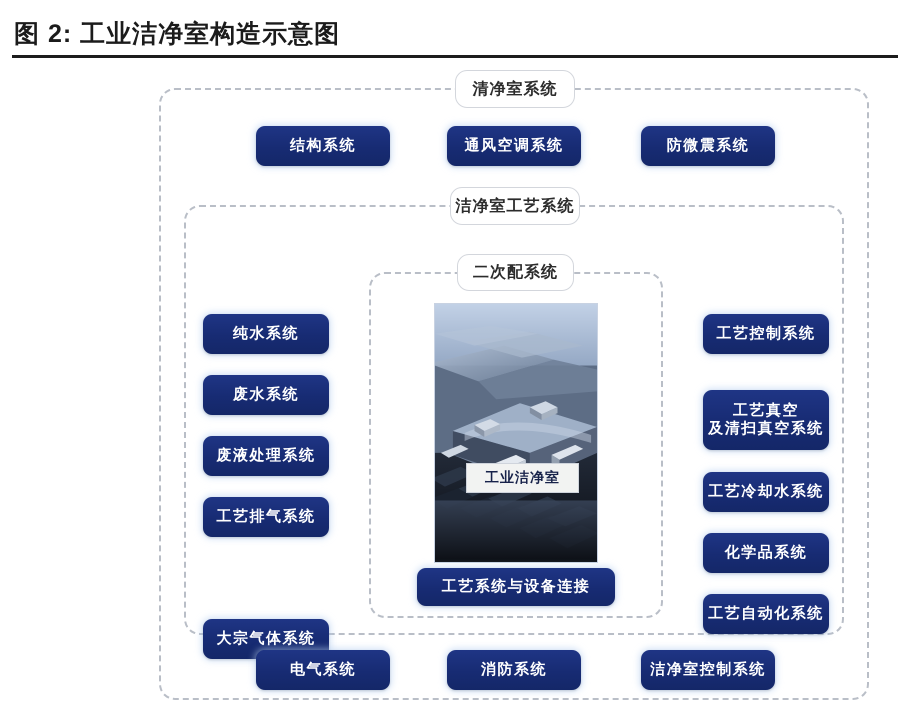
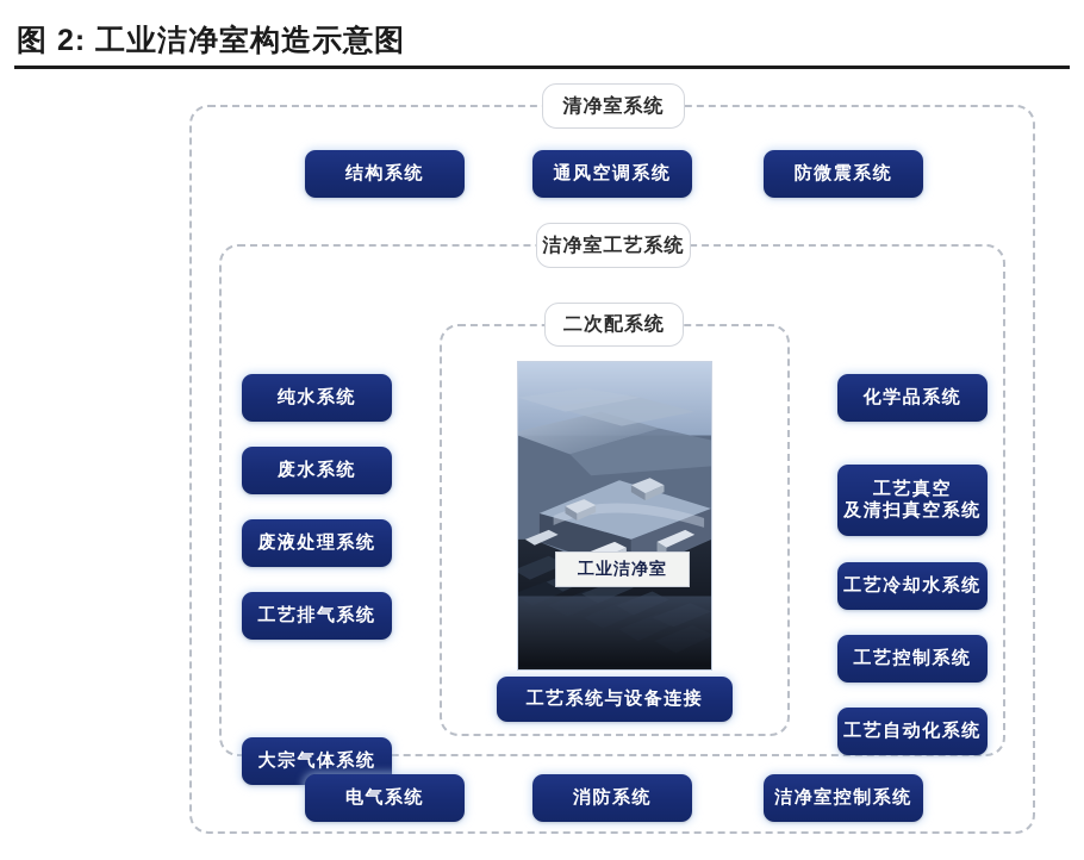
  图 2: 工业洁净室构造示意图
  清净室系统
  洁净室工艺系统
  二次配系统
  结构系统
  通风空调系统
  防微震系统
  纯水系统
  废水系统
  废液处理系统
  工艺排气系统
  大宗气体系统
- 工艺控制系统
+ 化学品系统
  工艺真空
  及清扫真空系统
  工艺冷却水系统
- 化学品系统
+ 工艺控制系统
  工艺自动化系统
  工业洁净室
  工艺系统与设备连接
  电气系统
  消防系统
  洁净室控制系统
